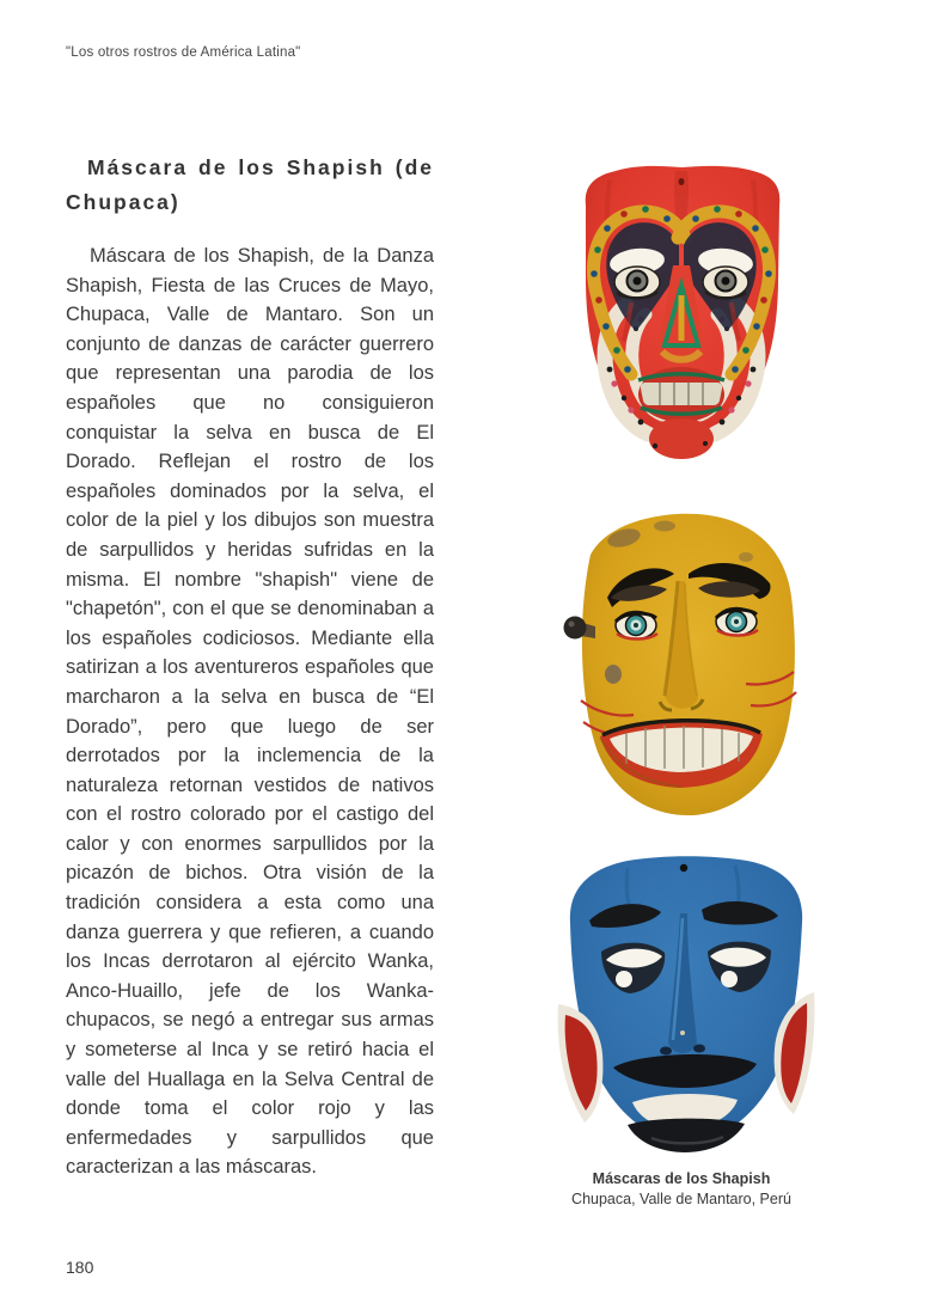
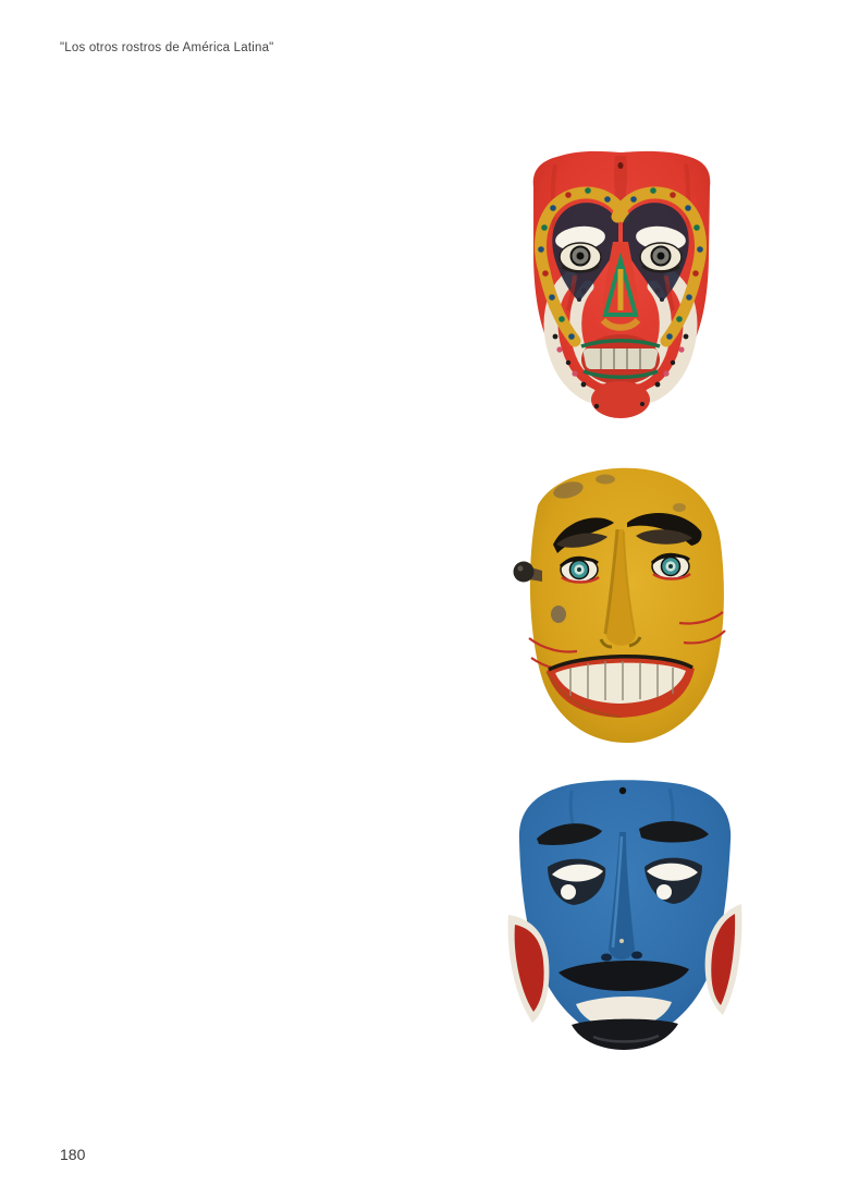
  "Los otros rostros de América Latina"
- Máscara de los Shapish (de Chupaca)
- Máscara de los Shapish, de la Danza Shapish, Fiesta de las Cruces de Mayo, Chupaca, Valle de Mantaro. Son un conjunto de danzas de carácter guerrero que representan una parodia de los españoles que no consiguieron conquistar la selva en busca de El Dorado. Reflejan el rostro de los españoles dominados por la selva, el color de la piel y los dibujos son muestra de sarpullidos y heridas sufridas en la misma. El nombre "shapish" viene de "chapetón", con el que se denominaban a los españoles codiciosos. Mediante ella satirizan a los aventureros españoles que marcharon a la selva en busca de “El Dorado”, pero que luego de ser derrotados por la inclemencia de la naturaleza retornan vestidos de nativos con el rostro colorado por el castigo del calor y con enormes sarpullidos por la picazón de bichos. Otra visión de la tradición considera a esta como una danza guerrera y que refieren, a cuando los Incas derrotaron al ejército Wanka, Anco-Huaillo, jefe de los Wanka-chupacos, se negó a entregar sus armas y someterse al Inca y se retiró hacia el valle del Huallaga en la Selva Central de donde toma el color rojo y las enfermedades y sarpullidos que caracterizan a las máscaras.
- Máscaras de los Shapish
- Chupaca, Valle de Mantaro, Perú
  180
